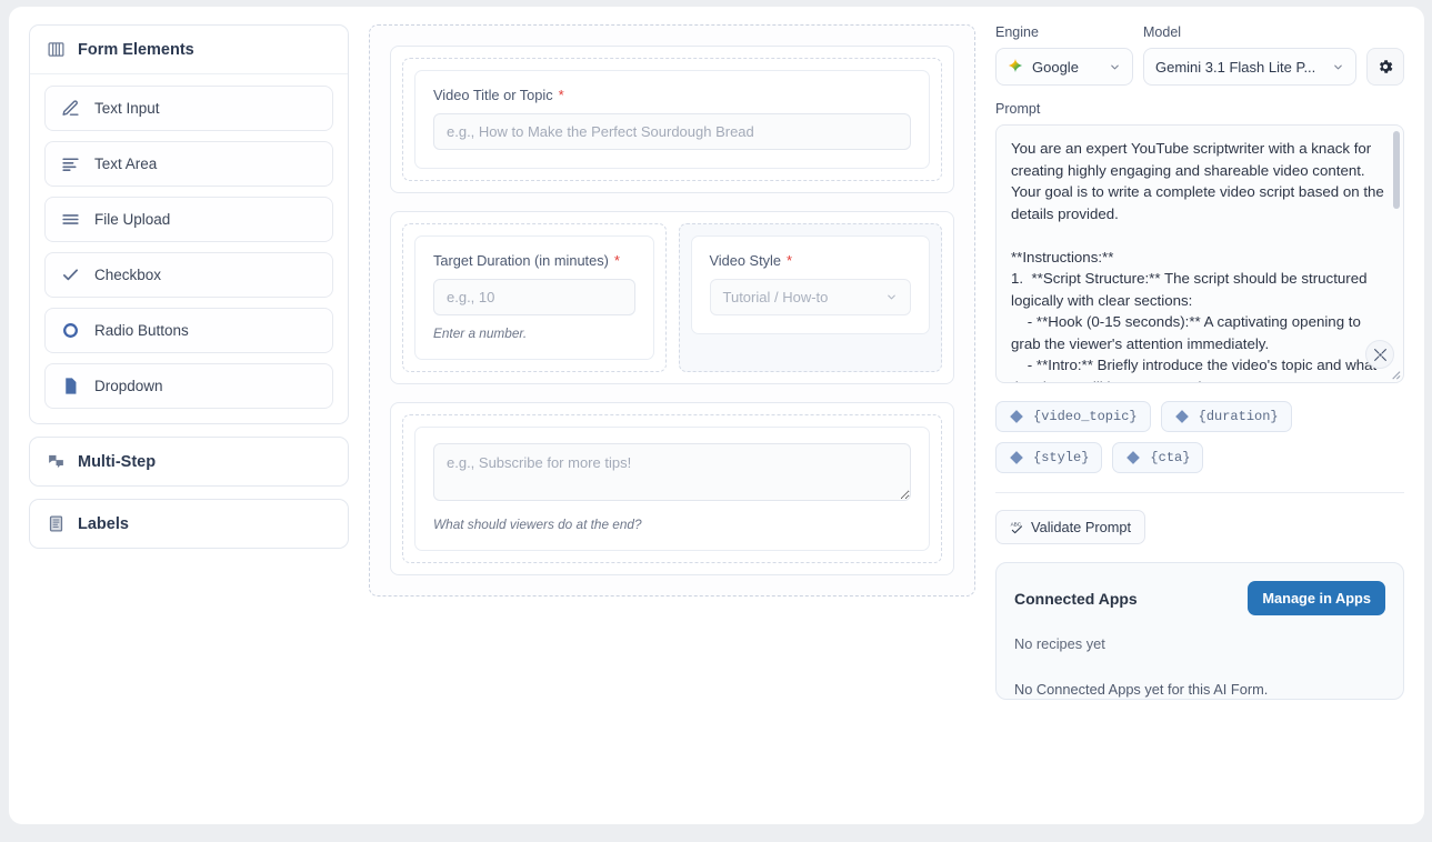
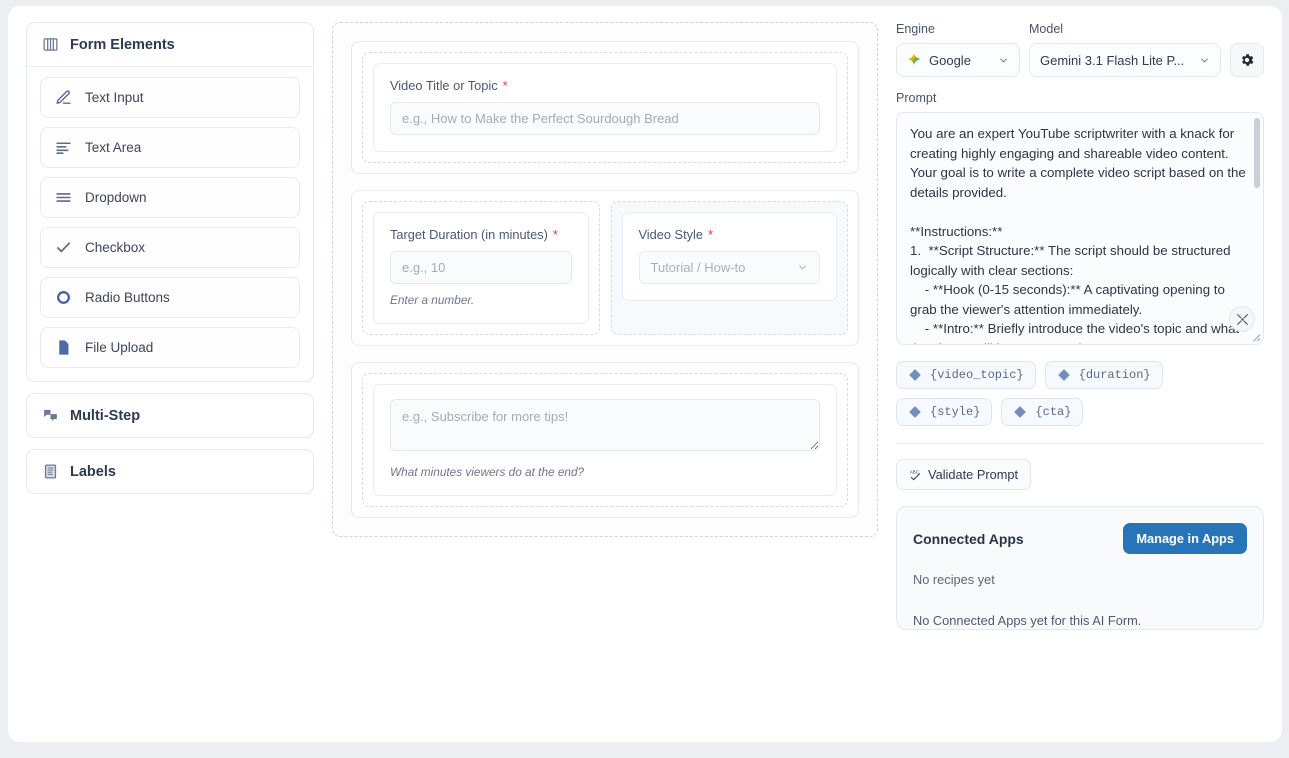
  Form Elements
  Text Input
  Text Area
- File Upload
+ Dropdown
  Checkbox
  Radio Buttons
- Dropdown
+ File Upload
  Multi-Step
  Labels
  Video Title or Topic
  *
  e.g., How to Make the Perfect Sourdough Bread
  Target Duration (in minutes)
  *
  e.g., 10
  Enter a number.
  Video Style
  *
  Tutorial / How-to
  e.g., Subscribe for more tips!
- What should viewers do at the end?
+ What minutes viewers do at the end?
  Engine
  Google
  Model
  Gemini 3.1 Flash Lite P...
  Prompt
  You are an expert YouTube scriptwriter with a knack for creating highly engaging and shareable video content. Your goal is to write a complete video script based on the details provided.
  **Instructions:**
  1. **Script Structure:** The script should be structured logically with clear sections:
  - **Hook (0-15 seconds):** A captivating opening to grab the viewer's attention immediately.
  {video_topic}
  {duration}
  {style}
  {cta}
  Validate Prompt
  Connected Apps
  Manage in Apps
  No recipes yet
  No Connected Apps yet for this AI Form.
